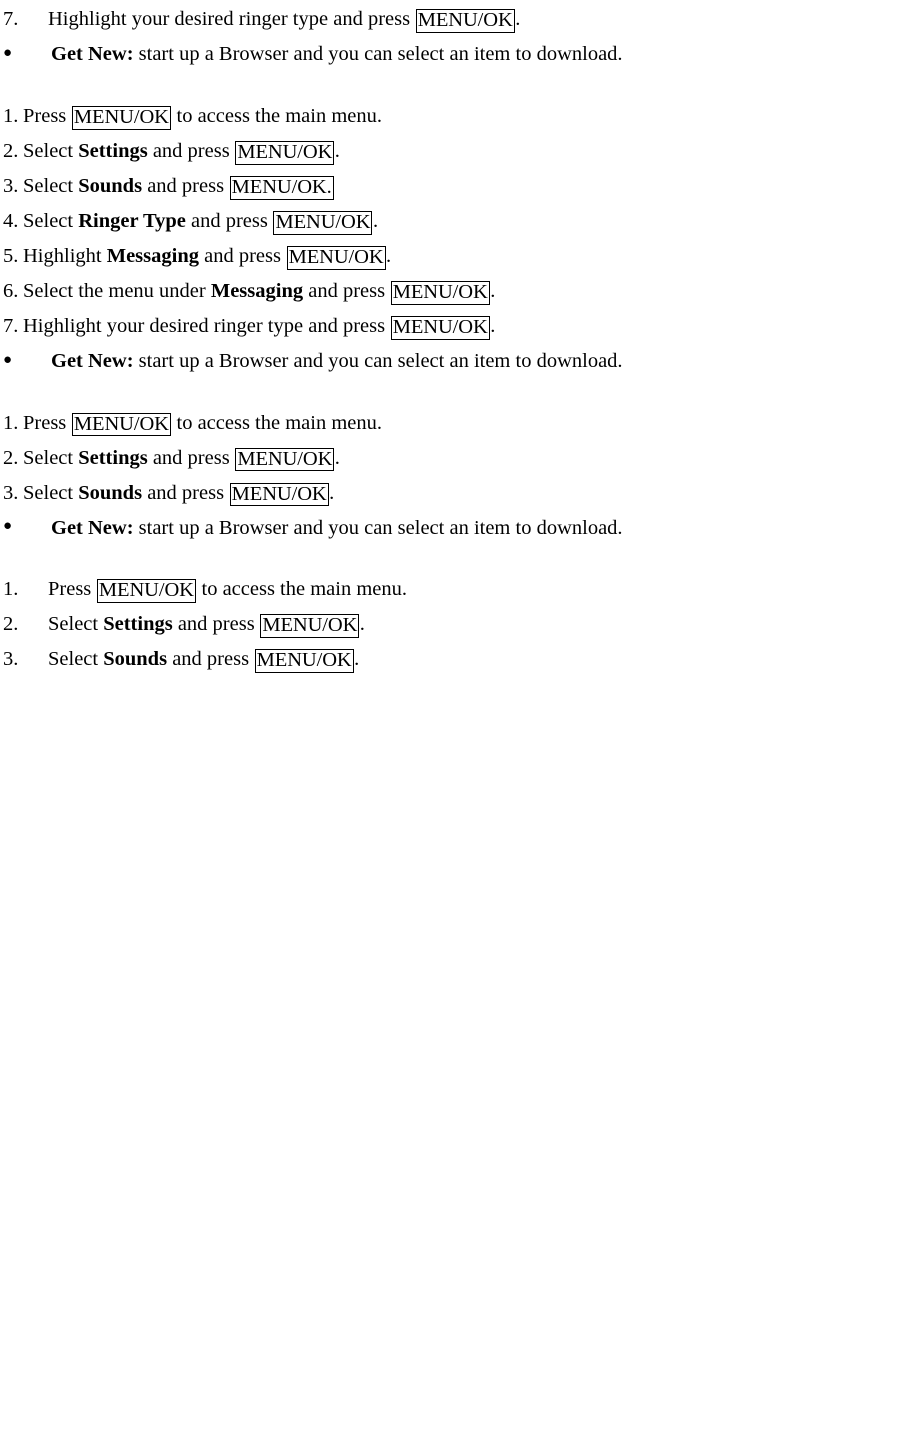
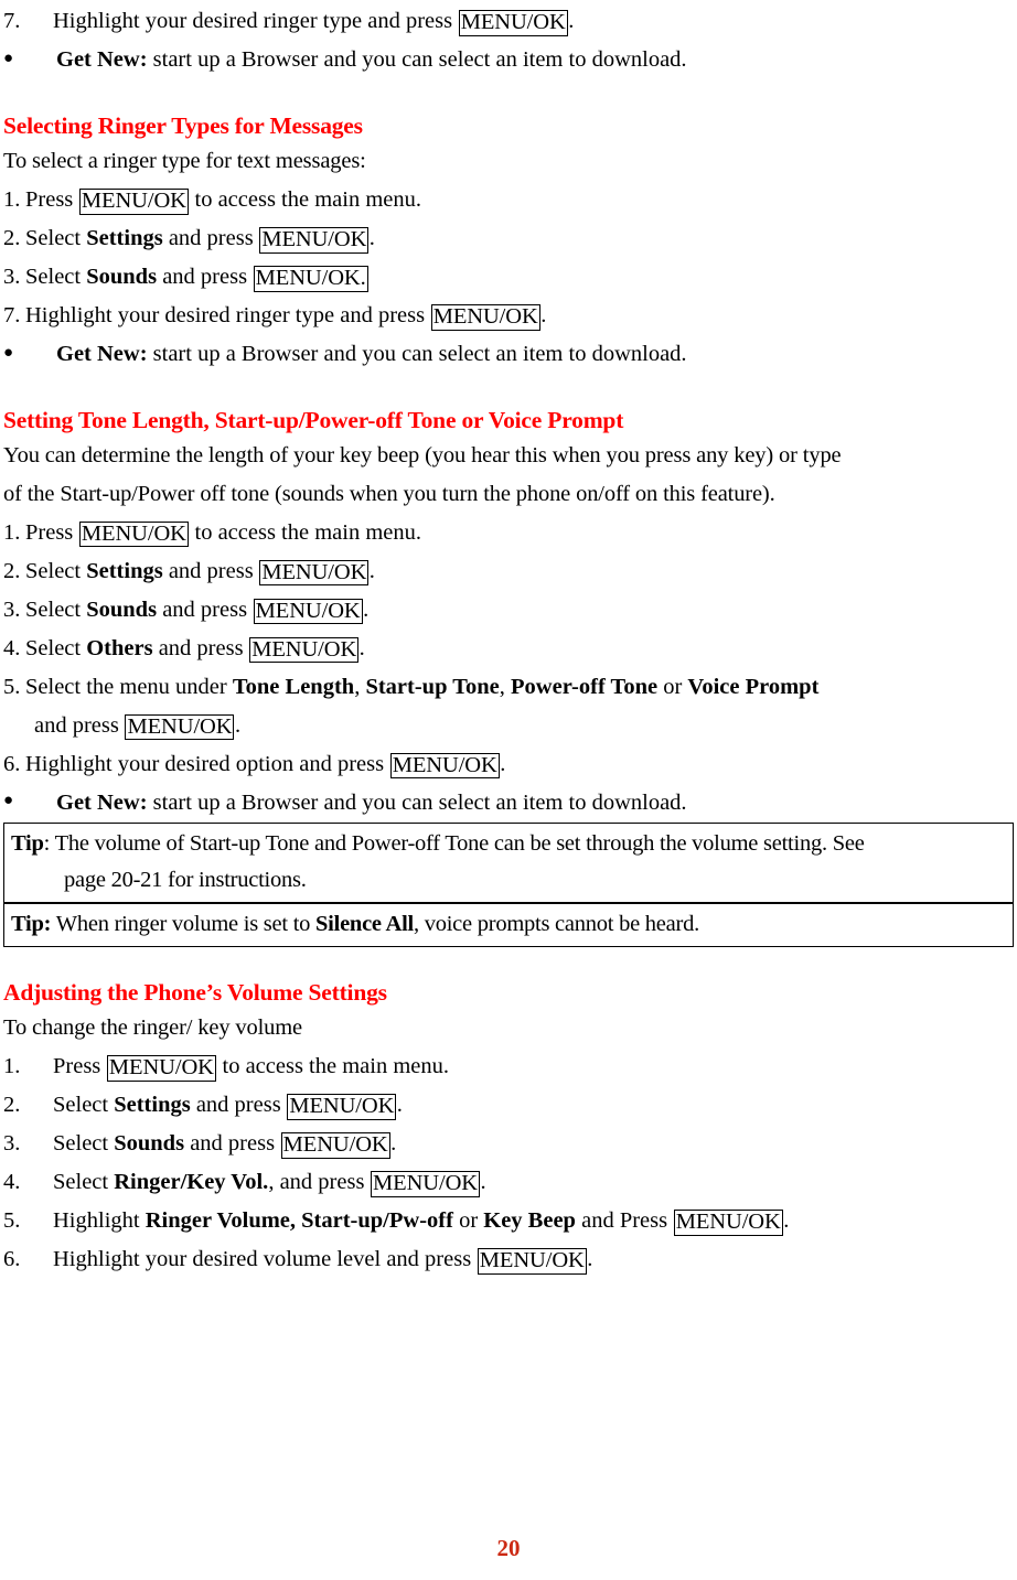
  7. Highlight your desired ringer type and press MENU/OK.
  ● Get New: start up a Browser and you can select an item to download.
+ Selecting Ringer Types for Messages
+ To select a ringer type for text messages:
  1. Press MENU/OK to access the main menu.
  2. Select Settings and press MENU/OK.
  3. Select Sounds and press MENU/OK.
- 4. Select Ringer Type and press MENU/OK.
- 5. Highlight Messaging and press MENU/OK.
- 6. Select the menu under Messaging and press MENU/OK.
  7. Highlight your desired ringer type and press MENU/OK.
  ● Get New: start up a Browser and you can select an item to download.
+ Setting Tone Length, Start-up/Power-off Tone or Voice Prompt
+ You can determine the length of your key beep (you hear this when you press any key) or type
+ of the Start-up/Power off tone (sounds when you turn the phone on/off on this feature).
  1. Press MENU/OK to access the main menu.
  2. Select Settings and press MENU/OK.
  3. Select Sounds and press MENU/OK.
+ 4. Select Others and press MENU/OK.
+ 5. Select the menu under Tone Length, Start-up Tone, Power-off Tone or Voice Prompt
+ and press MENU/OK.
+ 6. Highlight your desired option and press MENU/OK.
  ● Get New: start up a Browser and you can select an item to download.
+ Tip: The volume of Start-up Tone and Power-off Tone can be set through the volume setting. See
+ page 20-21 for instructions.
+ Tip: When ringer volume is set to Silence All, voice prompts cannot be heard.
+ Adjusting the Phone’s Volume Settings
+ To change the ringer/ key volume
  1. Press MENU/OK to access the main menu.
  2. Select Settings and press MENU/OK.
  3. Select Sounds and press MENU/OK.
+ 4. Select Ringer/Key Vol., and press MENU/OK.
+ 5. Highlight Ringer Volume, Start-up/Pw-off or Key Beep and Press MENU/OK.
+ 6. Highlight your desired volume level and press MENU/OK.
+ 20
